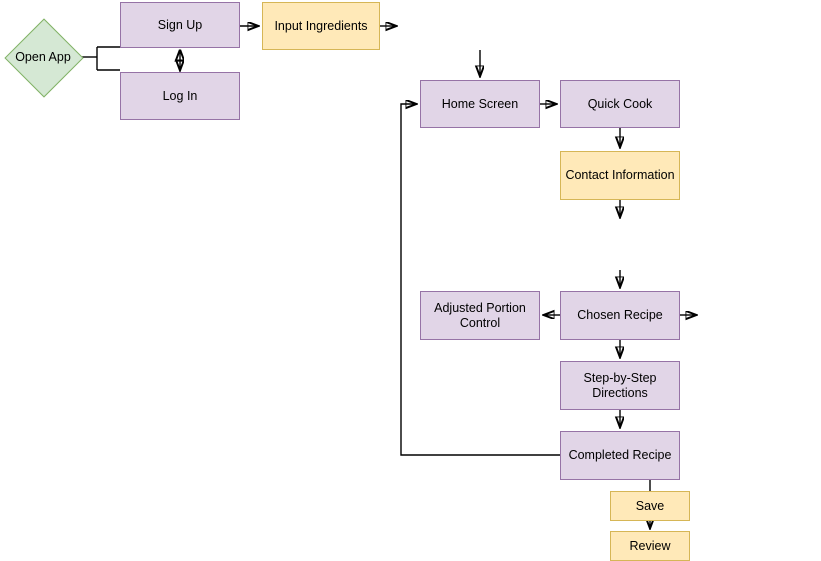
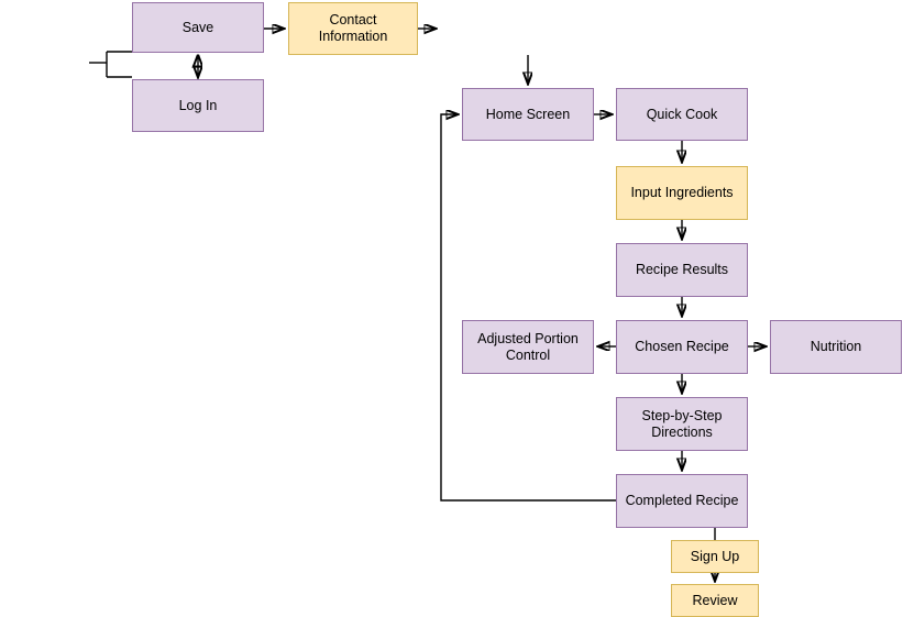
- Open App
- Sign Up
+ Save
  Log In
- Input Ingredients
+ Contact Information
  Home Screen
  Quick Cook
- Contact Information
+ Input Ingredients
+ Recipe Results
  Adjusted Portion
  Control
  Chosen Recipe
+ Nutrition
  Step-by-Step
  Directions
  Completed Recipe
- Save
+ Sign Up
  Review
